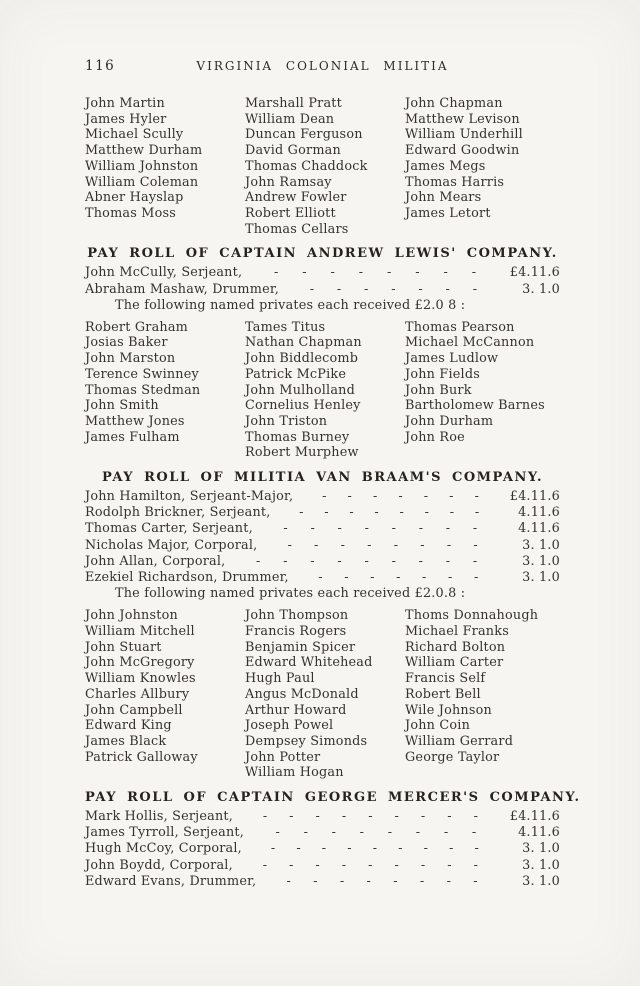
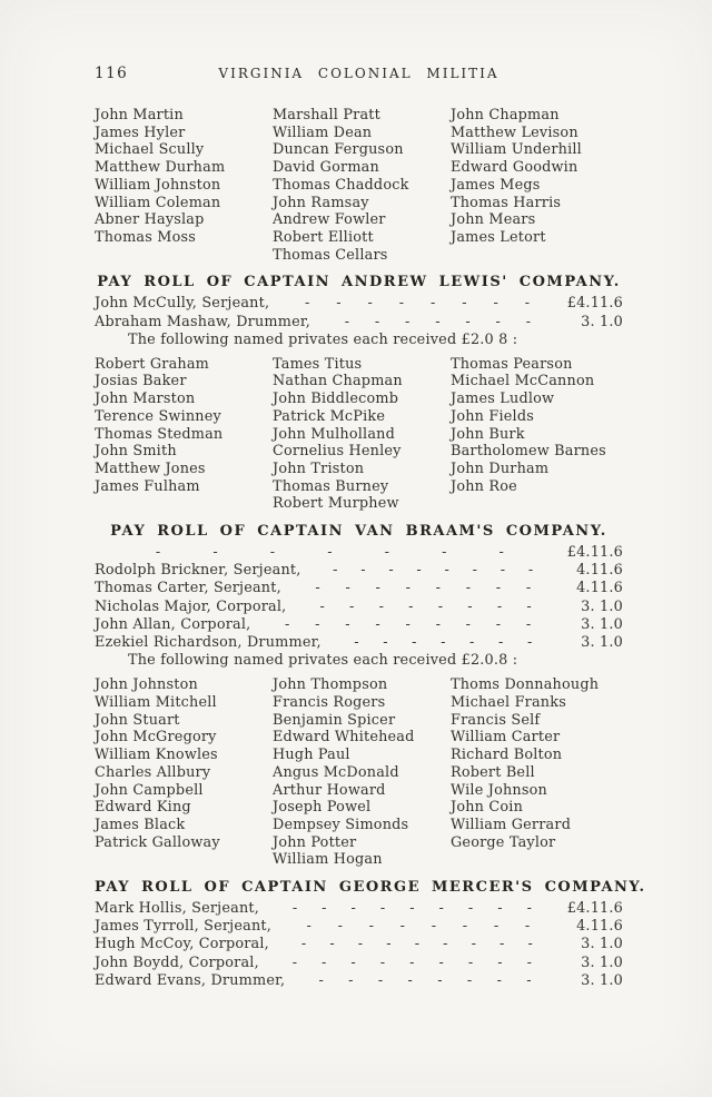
  116
  VIRGINIA COLONIAL MILITIA
  John Martin
  James Hyler
  Michael Scully
  Matthew Durham
  William Johnston
  William Coleman
  Abner Hayslap
  Thomas Moss
  Marshall Pratt
  William Dean
  Duncan Ferguson
  David Gorman
  Thomas Chaddock
  John Ramsay
  Andrew Fowler
  Robert Elliott
  Thomas Cellars
  John Chapman
  Matthew Levison
  William Underhill
  Edward Goodwin
  James Megs
  Thomas Harris
  John Mears
  James Letort
  PAY ROLL OF CAPTAIN ANDREW LEWIS' COMPANY.
  John McCully, Serjeant,
  -
  -
  -
  -
  -
  -
  -
  -
  £4.11.6
  Abraham Mashaw, Drummer,
  -
  -
  -
  -
  -
  -
  -
  3. 1.0
  The following named privates each received £2.0 8 :
  Robert Graham
  Josias Baker
  John Marston
  Terence Swinney
  Thomas Stedman
  John Smith
  Matthew Jones
  James Fulham
  Tames Titus
  Nathan Chapman
  John Biddlecomb
  Patrick McPike
  John Mulholland
  Cornelius Henley
  John Triston
  Thomas Burney
  Robert Murphew
  Thomas Pearson
  Michael McCannon
  James Ludlow
  John Fields
  John Burk
  Bartholomew Barnes
  John Durham
  John Roe
- PAY ROLL OF MILITIA VAN BRAAM'S COMPANY.
+ PAY ROLL OF CAPTAIN VAN BRAAM'S COMPANY.
- John Hamilton, Serjeant-Major,
  -
  -
  -
  -
  -
  -
  -
  £4.11.6
  Rodolph Brickner, Serjeant,
  -
  -
  -
  -
  -
  -
  -
  -
  4.11.6
  Thomas Carter, Serjeant,
  -
  -
  -
  -
  -
  -
  -
  -
  4.11.6
  Nicholas Major, Corporal,
  -
  -
  -
  -
  -
  -
  -
  -
  3. 1.0
  John Allan, Corporal,
  -
  -
  -
  -
  -
  -
  -
  -
  -
  3. 1.0
  Ezekiel Richardson, Drummer,
  -
  -
  -
  -
  -
  -
  -
  3. 1.0
  The following named privates each received £2.0.8 :
  John Johnston
  William Mitchell
  John Stuart
  John McGregory
  William Knowles
  Charles Allbury
  John Campbell
  Edward King
  James Black
  Patrick Galloway
  John Thompson
  Francis Rogers
  Benjamin Spicer
  Edward Whitehead
  Hugh Paul
  Angus McDonald
  Arthur Howard
  Joseph Powel
  Dempsey Simonds
  John Potter
  William Hogan
  Thoms Donnahough
  Michael Franks
- Richard Bolton
+ Francis Self
  William Carter
- Francis Self
+ Richard Bolton
  Robert Bell
  Wile Johnson
  John Coin
  William Gerrard
  George Taylor
  PAY ROLL OF CAPTAIN GEORGE MERCER'S COMPANY.
  Mark Hollis, Serjeant,
  -
  -
  -
  -
  -
  -
  -
  -
  -
  £4.11.6
  James Tyrroll, Serjeant,
  -
  -
  -
  -
  -
  -
  -
  -
  4.11.6
  Hugh McCoy, Corporal,
  -
  -
  -
  -
  -
  -
  -
  -
  -
  3. 1.0
  John Boydd, Corporal,
  -
  -
  -
  -
  -
  -
  -
  -
  -
  3. 1.0
  Edward Evans, Drummer,
  -
  -
  -
  -
  -
  -
  -
  -
  3. 1.0
